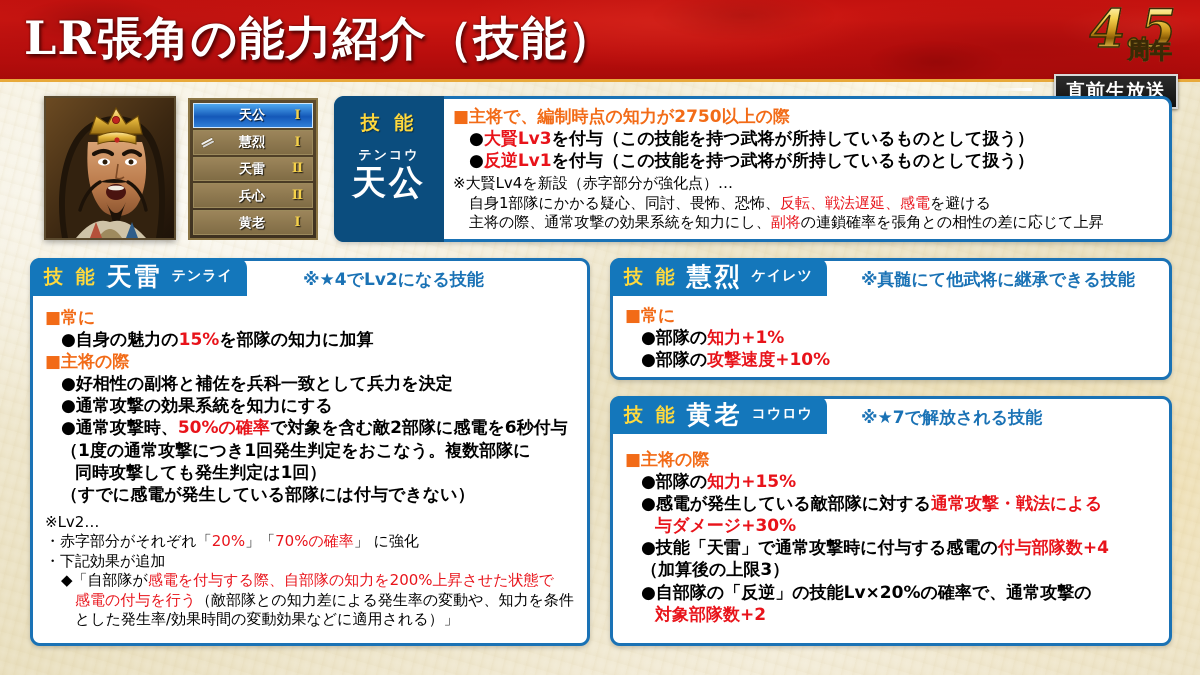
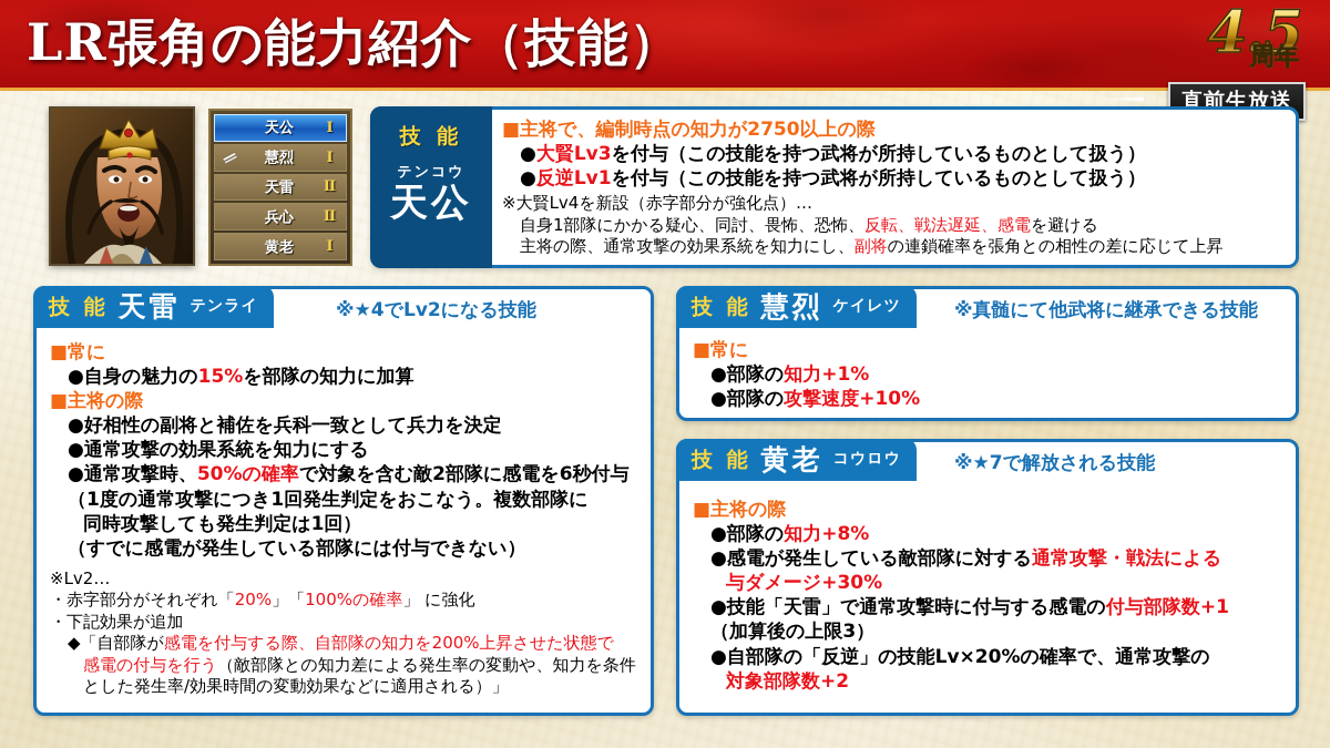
  LR張角の能力紹介（技能）
  4.5
  周年
  直前生放送
  天公
  I
  慧烈
  I
  天雷
  II
  兵心
  II
  黄老
  I
  技 能
  テンコウ
  天公
  ■主将で、編制時点の知力が2750以上の際
  ●大賢Lv3を付与（この技能を持つ武将が所持しているものとして扱う）
  ●反逆Lv1を付与（この技能を持つ武将が所持しているものとして扱う）
  ※大賢Lv4を新設（赤字部分が強化点）…
  自身1部隊にかかる疑心、同討、畏怖、恐怖、反転、戦法遅延、感電を避ける
  主将の際、通常攻撃の効果系統を知力にし、副将の連鎖確率を張角との相性の差に応じて上昇
  技 能
  天雷
  テンライ
  ※★4でLv2になる技能
  ■常に
  ●自身の魅力の15%を部隊の知力に加算
  ■主将の際
  ●好相性の副将と補佐を兵科一致として兵力を決定
  ●通常攻撃の効果系統を知力にする
  ●通常攻撃時、50%の確率で対象を含む敵2部隊に感電を6秒付与
  （1度の通常攻撃につき1回発生判定をおこなう。複数部隊に
  同時攻撃しても発生判定は1回）
  （すでに感電が発生している部隊には付与できない）
  ※Lv2…
- ・赤字部分がそれぞれ「20%」「70%の確率」 に強化
+ ・赤字部分がそれぞれ「20%」「100%の確率」 に強化
  ・下記効果が追加
  ◆「自部隊が感電を付与する際、自部隊の知力を200%上昇させた状態で
  感電の付与を行う（敵部隊との知力差による発生率の変動や、知力を条件
  とした発生率/効果時間の変動効果などに適用される）」
  技 能
  慧烈
  ケイレツ
  ※真髄にて他武将に継承できる技能
  ■常に
  ●部隊の知力+1%
  ●部隊の攻撃速度+10%
  技 能
  黄老
  コウロウ
  ※★7で解放される技能
  ■主将の際
- ●部隊の知力+15%
+ ●部隊の知力+8%
  ●感電が発生している敵部隊に対する通常攻撃・戦法による
  与ダメージ+30%
- ●技能「天雷」で通常攻撃時に付与する感電の付与部隊数+4
+ ●技能「天雷」で通常攻撃時に付与する感電の付与部隊数+1
  （加算後の上限3）
  ●自部隊の「反逆」の技能Lv×20%の確率で、通常攻撃の
  対象部隊数+2
